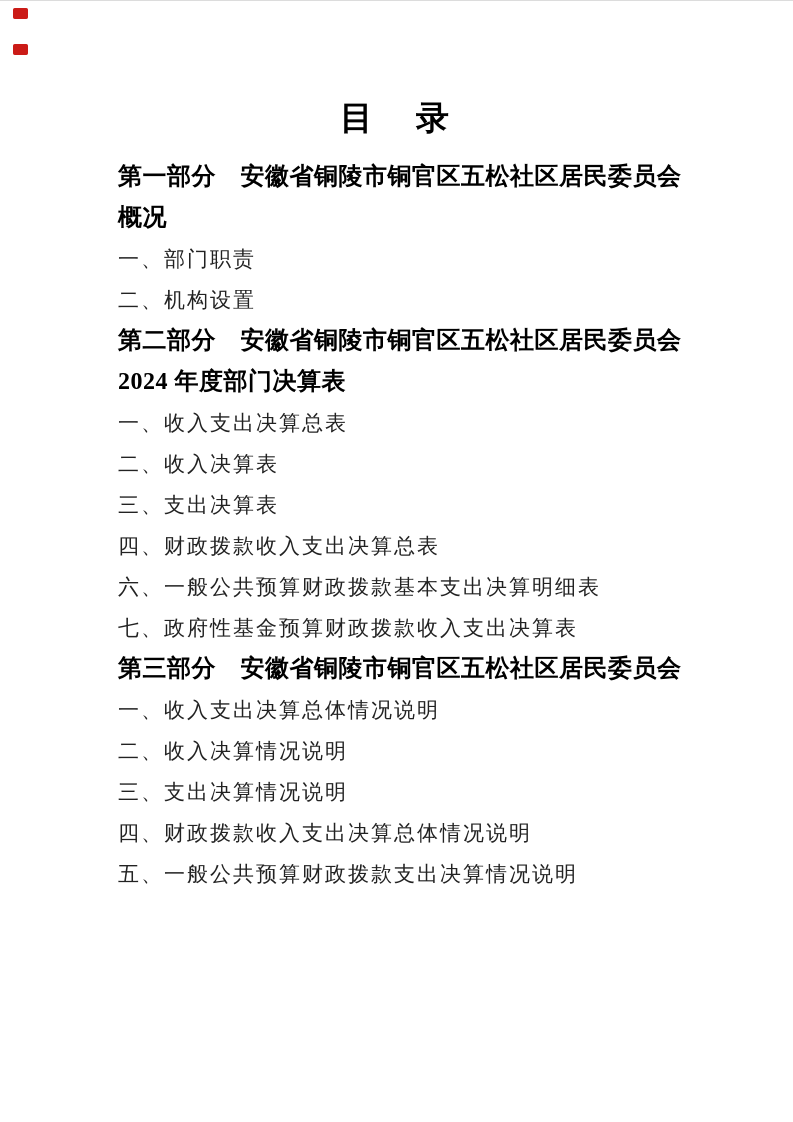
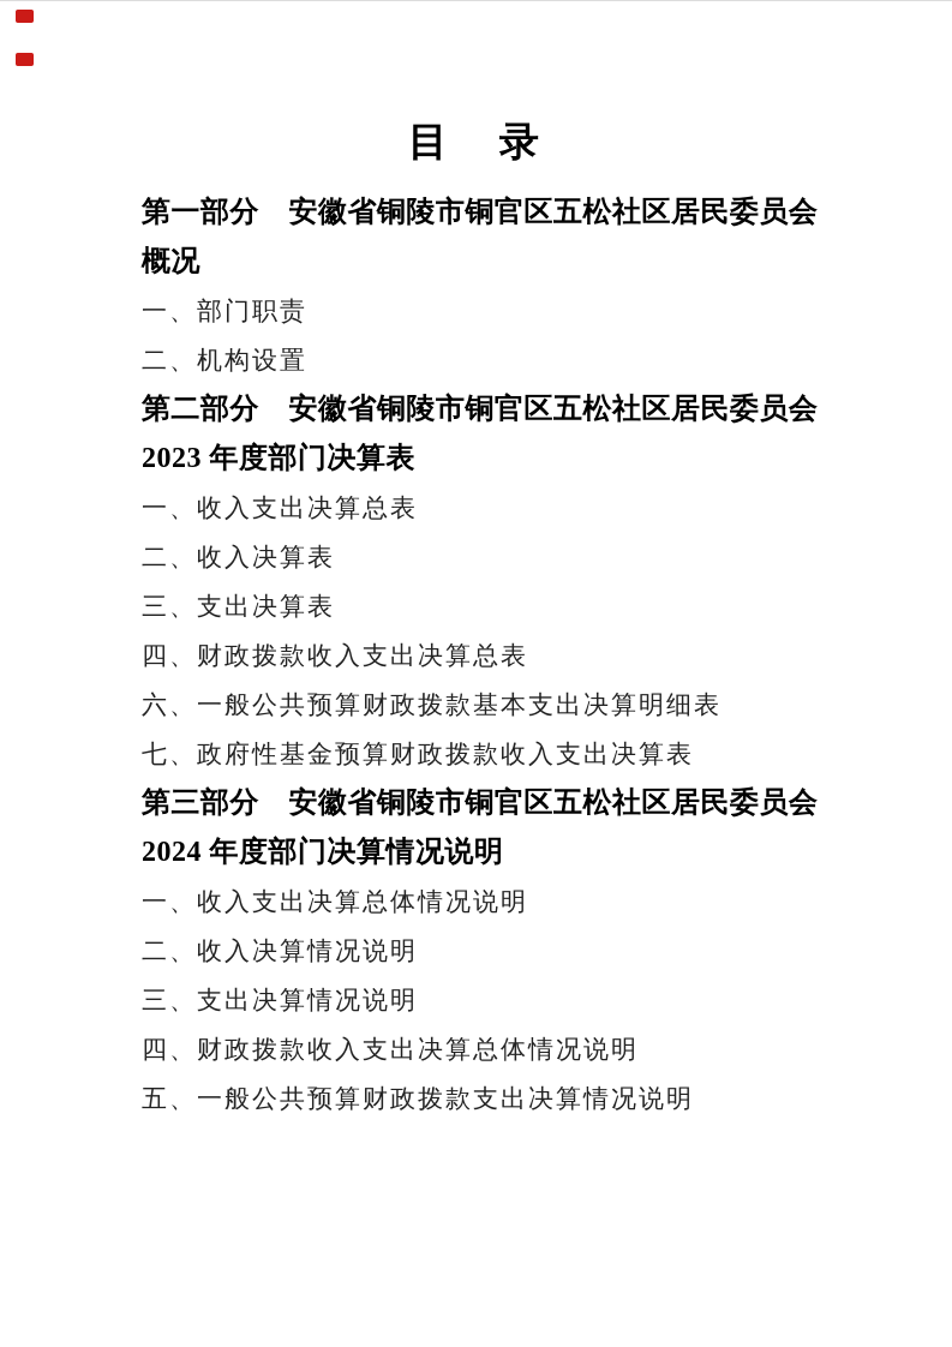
  目 录
  第一部分 安徽省铜陵市铜官区五松社区居民委员会
  概况
  一、部门职责
  二、机构设置
  第二部分 安徽省铜陵市铜官区五松社区居民委员会
- 2024 年度部门决算表
+ 2023 年度部门决算表
  一、收入支出决算总表
  二、收入决算表
  三、支出决算表
  四、财政拨款收入支出决算总表
  六、一般公共预算财政拨款基本支出决算明细表
  七、政府性基金预算财政拨款收入支出决算表
  第三部分 安徽省铜陵市铜官区五松社区居民委员会
+ 2024 年度部门决算情况说明
  一、收入支出决算总体情况说明
  二、收入决算情况说明
  三、支出决算情况说明
  四、财政拨款收入支出决算总体情况说明
  五、一般公共预算财政拨款支出决算情况说明
